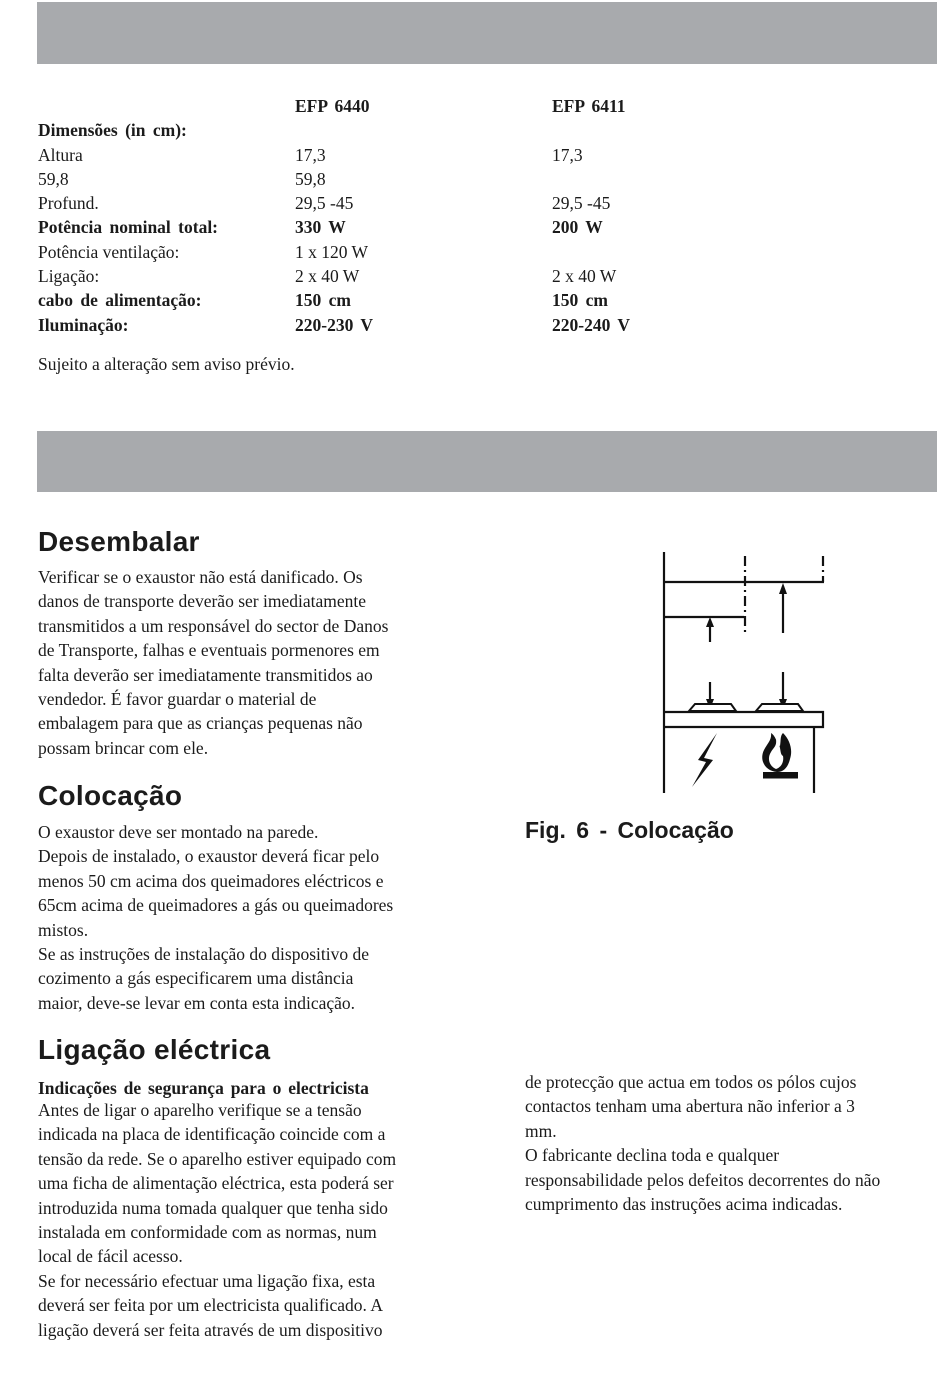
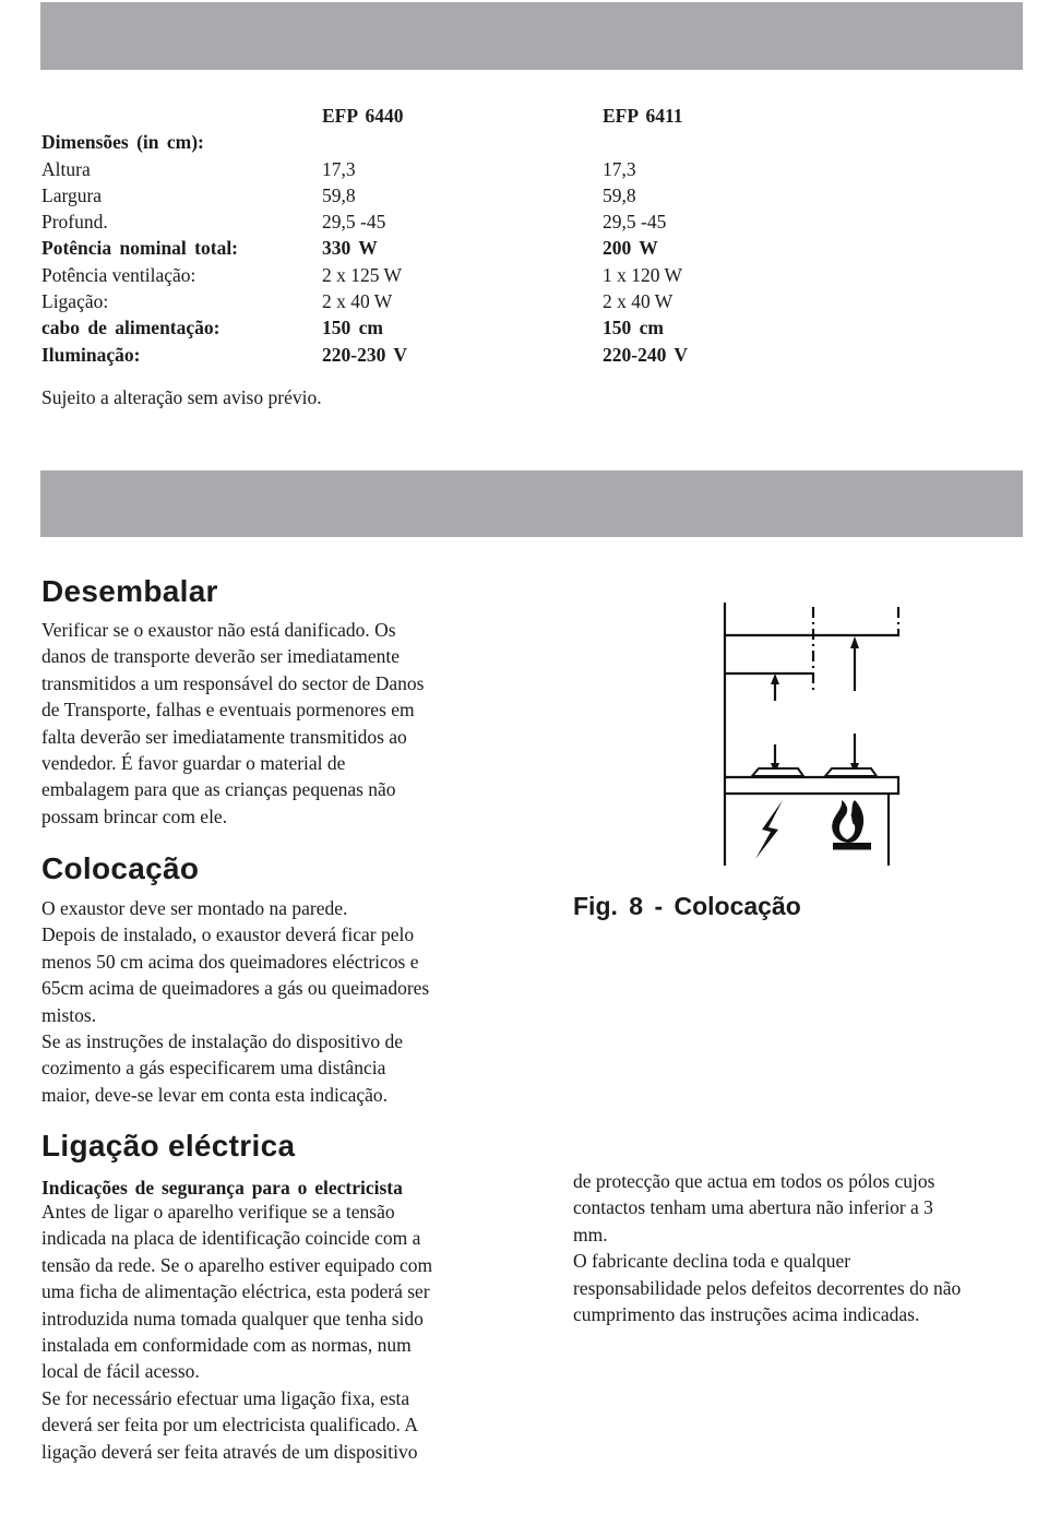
  EFP 6440
  EFP 6411
  Dimensões (in cm):
  Altura
  17,3
  17,3
+ Largura
  59,8
  59,8
  Profund.
  29,5 -45
  29,5 -45
  Potência nominal total:
  330 W
  200 W
  Potência ventilação:
+ 2 x 125 W
  1 x 120 W
  Ligação:
  2 x 40 W
  2 x 40 W
  cabo de alimentação:
  150 cm
  150 cm
  Iluminação:
  220-230 V
  220-240 V
  Sujeito a alteração sem aviso prévio.
  Desembalar
  Verificar se o exaustor não está danificado. Os
  danos de transporte deverão ser imediatamente
  transmitidos a um responsável do sector de Danos
  de Transporte, falhas e eventuais pormenores em
  falta deverão ser imediatamente transmitidos ao
  vendedor. É favor guardar o material de
  embalagem para que as crianças pequenas não
  possam brincar com ele.
  Colocação
  O exaustor deve ser montado na parede.
  Depois de instalado, o exaustor deverá ficar pelo
  menos 50 cm acima dos queimadores eléctricos e
  65cm acima de queimadores a gás ou queimadores
  mistos.
  Se as instruções de instalação do dispositivo de
  cozimento a gás especificarem uma distância
  maior, deve-se levar em conta esta indicação.
- Fig. 6 - Colocação
+ Fig. 8 - Colocação
  Ligação eléctrica
  Indicações de segurança para o electricista
  Antes de ligar o aparelho verifique se a tensão
  indicada na placa de identificação coincide com a
  tensão da rede. Se o aparelho estiver equipado com
  uma ficha de alimentação eléctrica, esta poderá ser
  introduzida numa tomada qualquer que tenha sido
  instalada em conformidade com as normas, num
  local de fácil acesso.
  Se for necessário efectuar uma ligação fixa, esta
  deverá ser feita por um electricista qualificado. A
  ligação deverá ser feita através de um dispositivo
  de protecção que actua em todos os pólos cujos
  contactos tenham uma abertura não inferior a 3
  mm.
  O fabricante declina toda e qualquer
  responsabilidade pelos defeitos decorrentes do não
  cumprimento das instruções acima indicadas.
